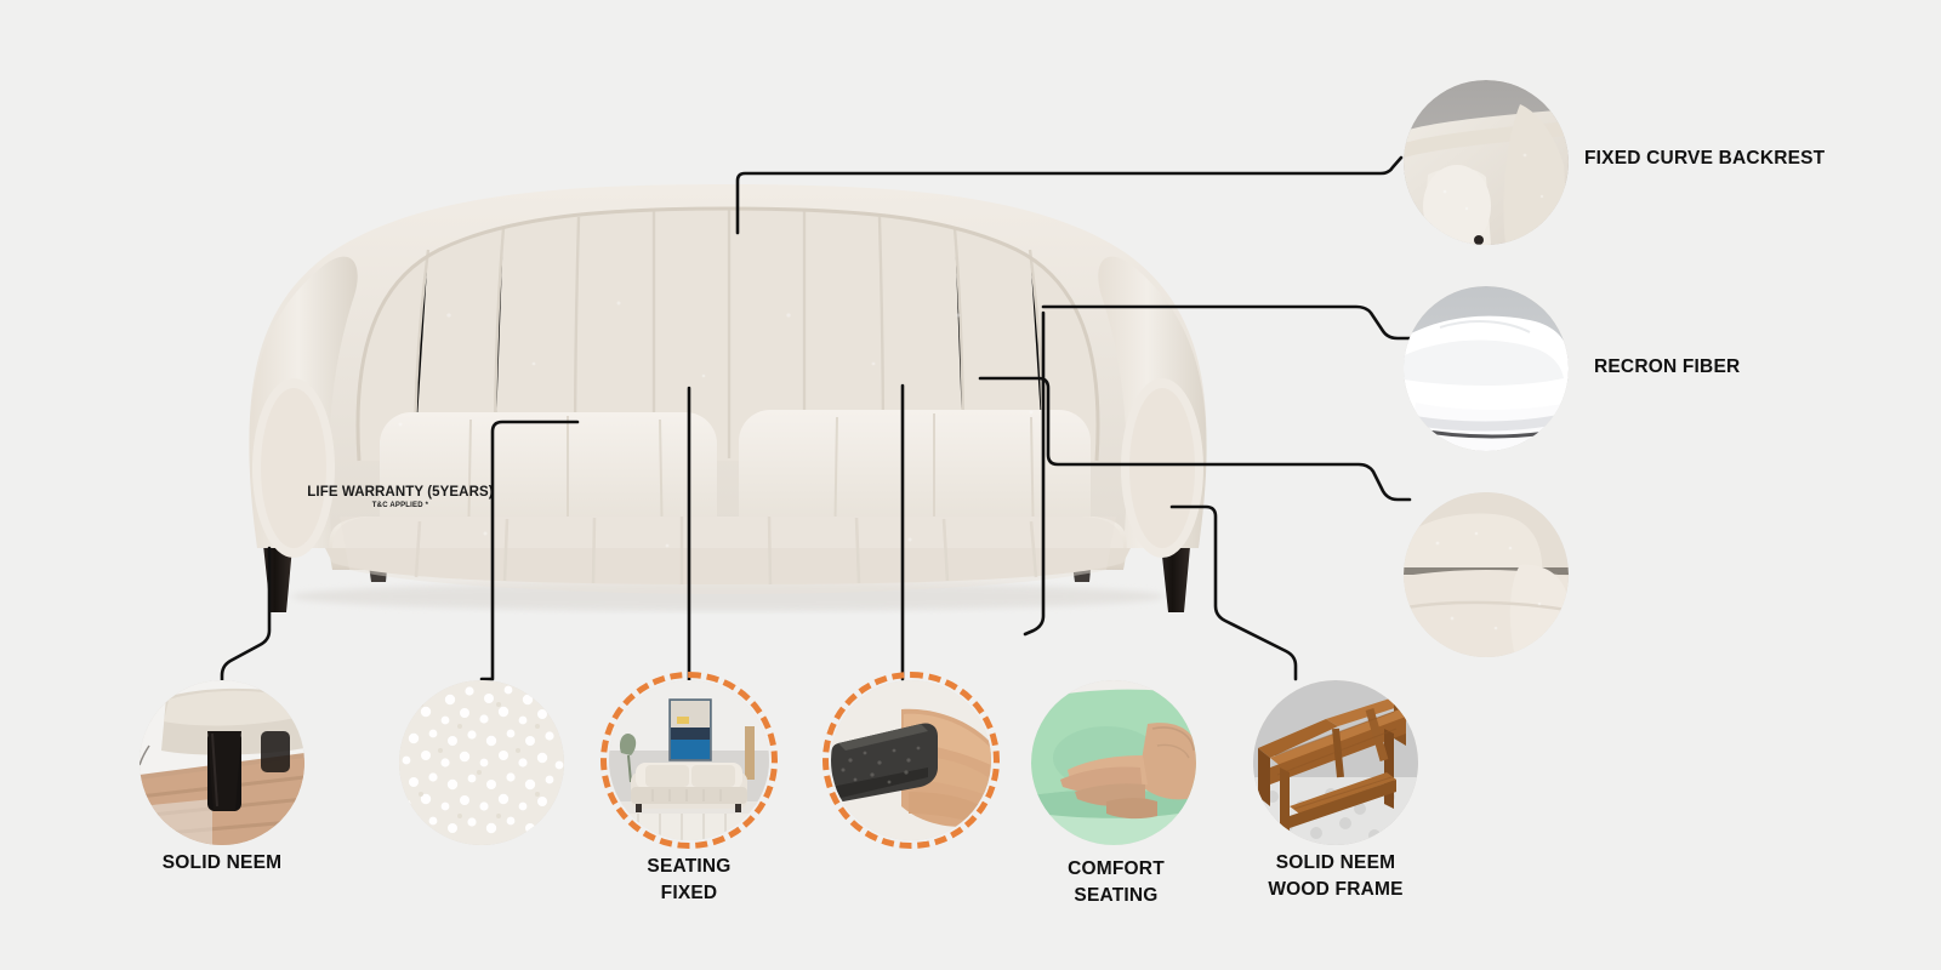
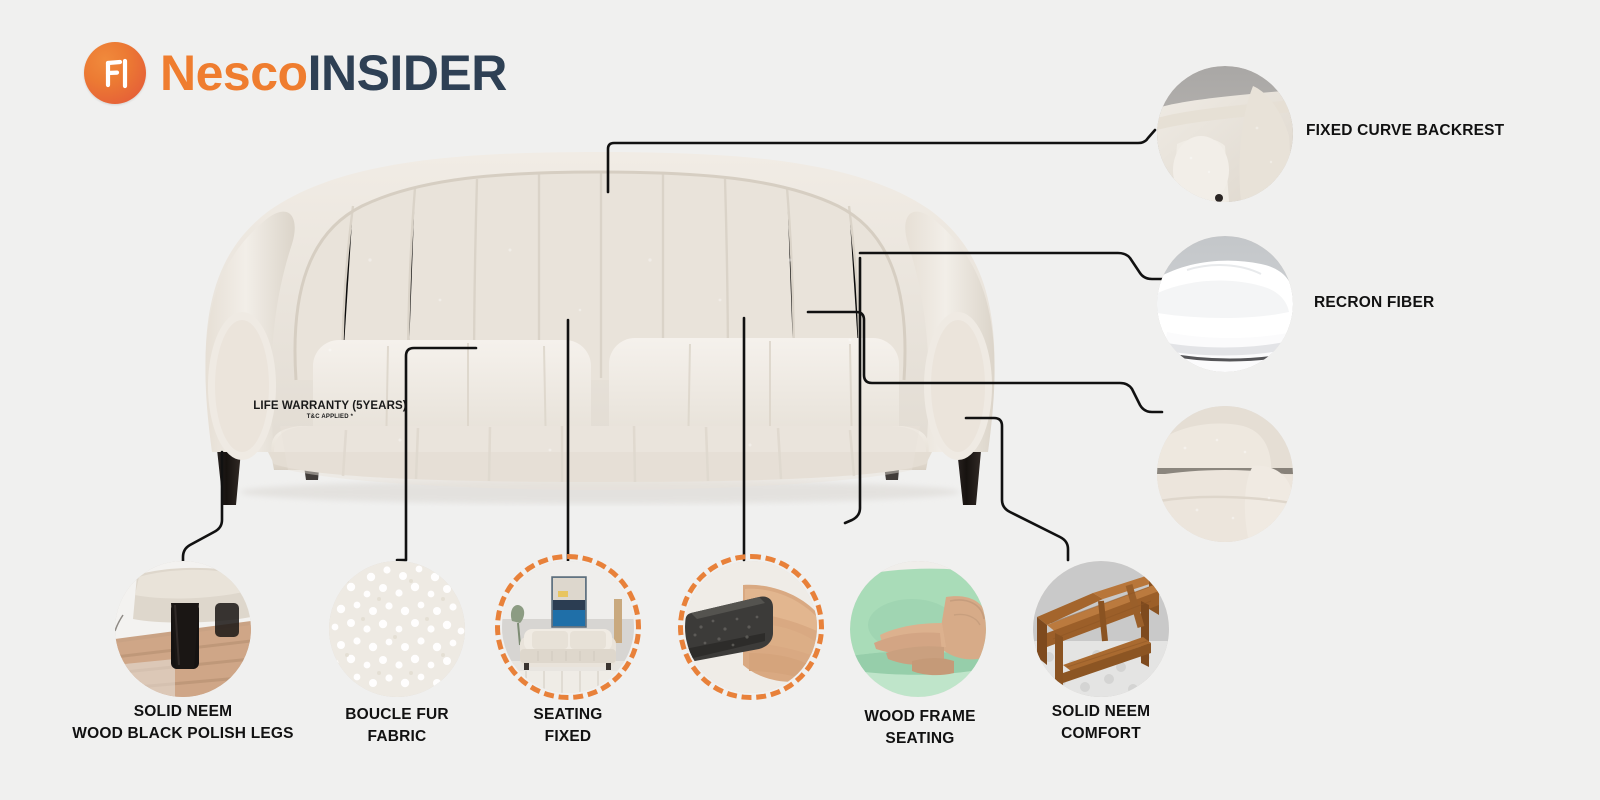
+ NescoINSIDER
  LIFE WARRANTY (5YEARS
  FIXED CURVE BACKREST
  RECRON FIBER
  SOLID NEEM
+ WOOD BLACK POLISH LEGS
+ BOUCLE FUR
+ FABRIC
  SEATING
  FIXED
- COMFORT
+ WOOD FRAME
  SEATING
  SOLID NEEM
- WOOD FRAME
+ COMFORT
